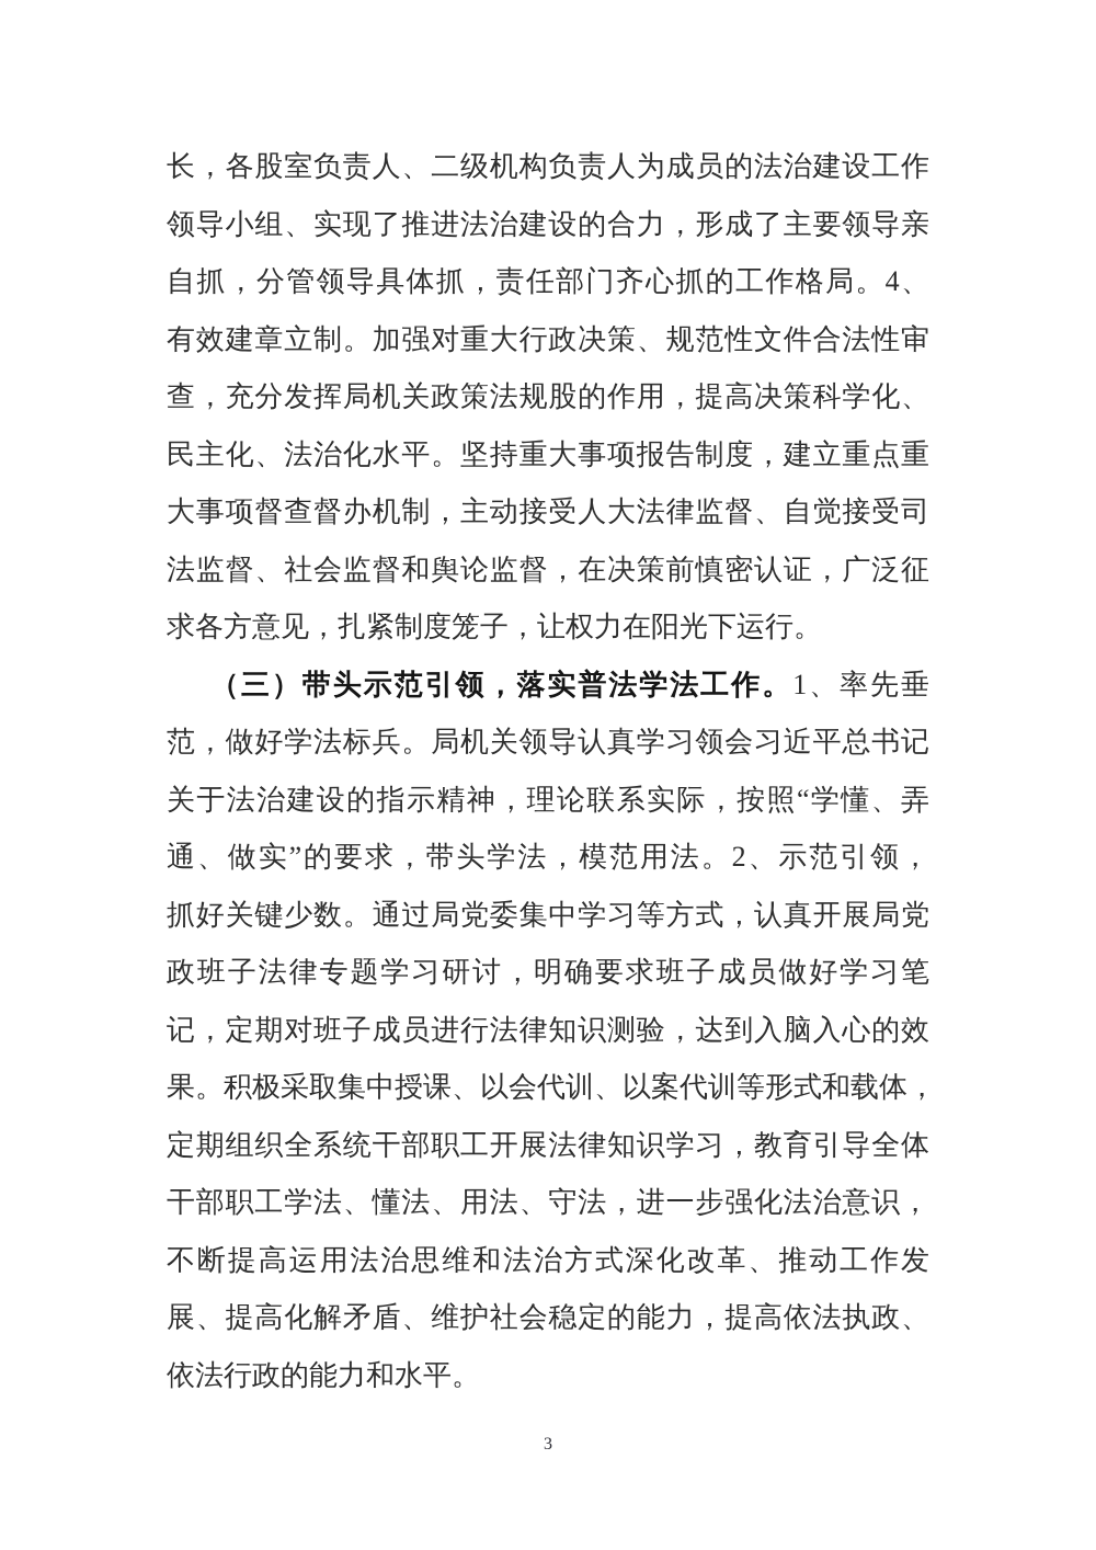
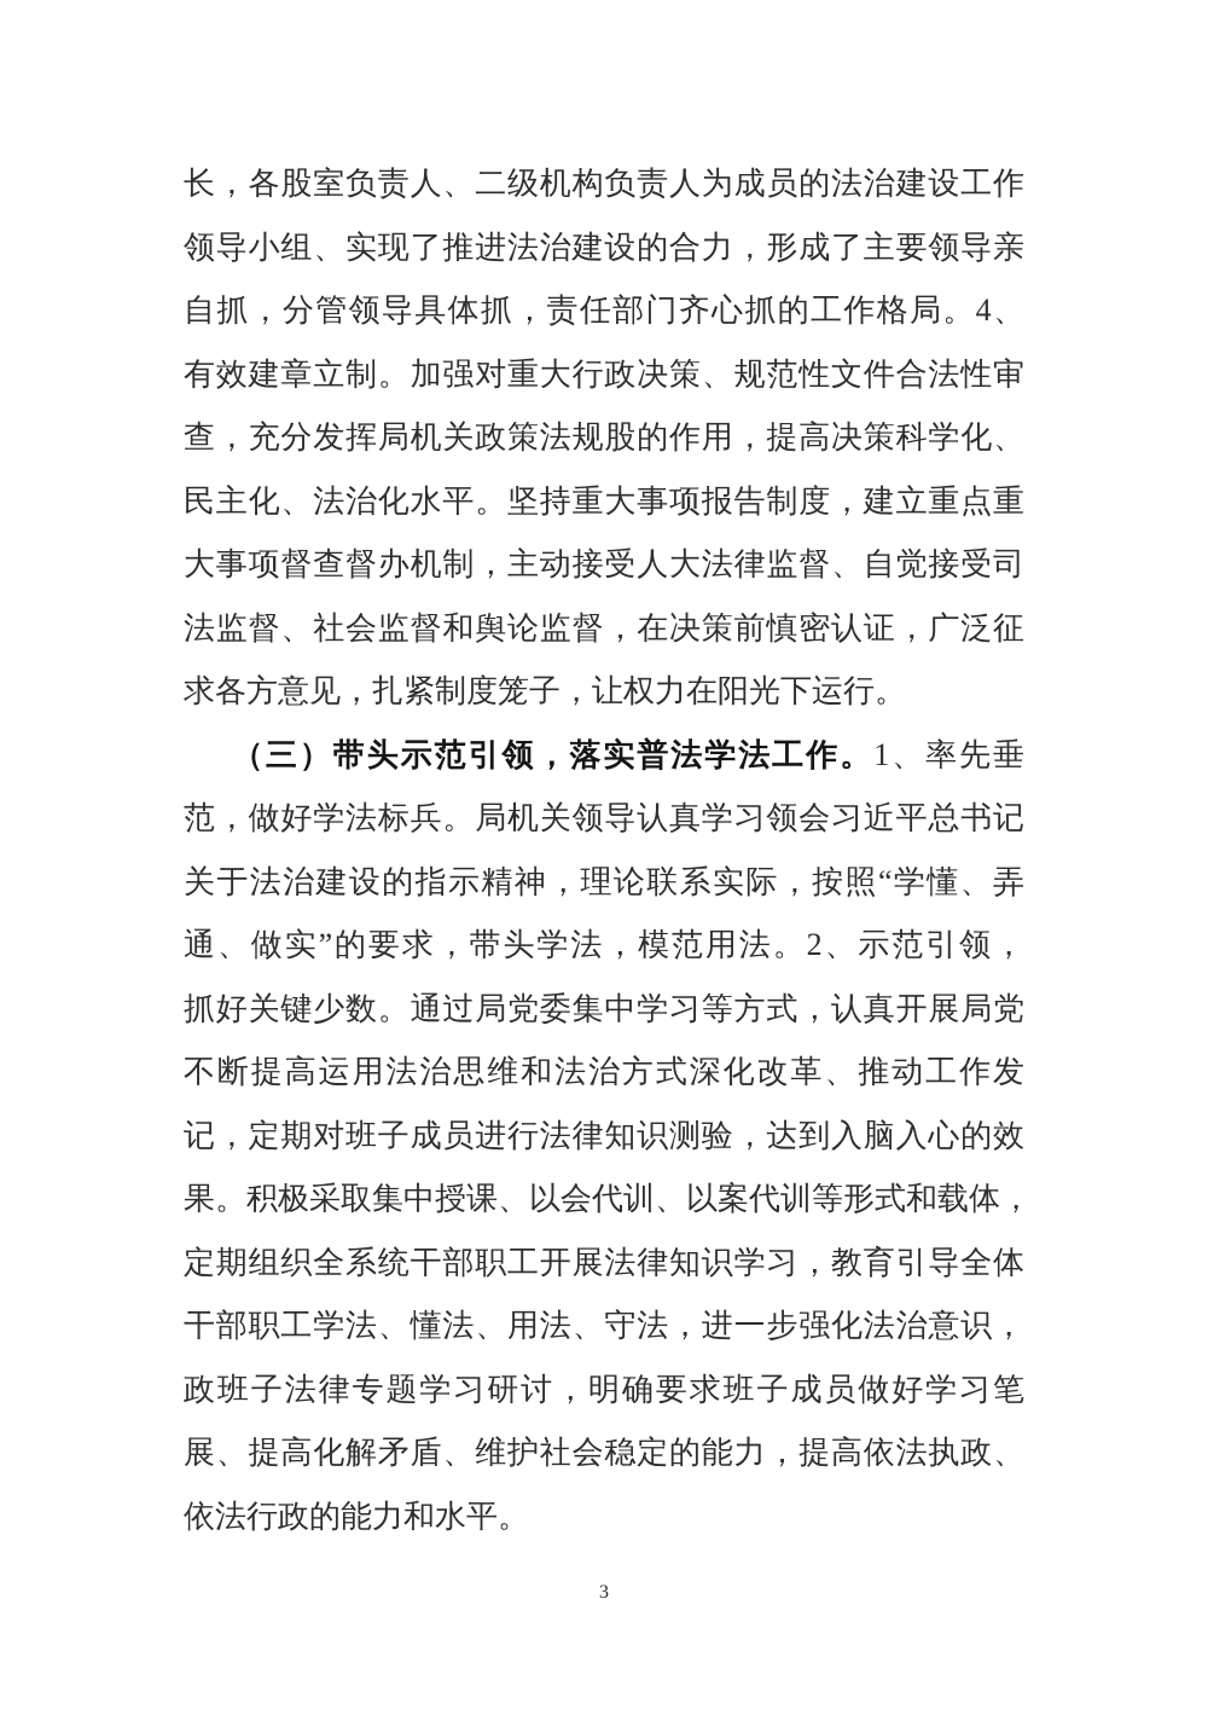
  长，各股室负责人、二级机构负责人为成员的法治建设工作
  领导小组、实现了推进法治建设的合力，形成了主要领导亲
  自抓，分管领导具体抓，责任部门齐心抓的工作格局。4、
  有效建章立制。加强对重大行政决策、规范性文件合法性审
  查，充分发挥局机关政策法规股的作用，提高决策科学化、
  民主化、法治化水平。坚持重大事项报告制度，建立重点重
  大事项督查督办机制，主动接受人大法律监督、自觉接受司
  法监督、社会监督和舆论监督，在决策前慎密认证，广泛征
  求各方意见，扎紧制度笼子，让权力在阳光下运行。
  （三）带头示范引领，落实普法学法工作。1、率先垂
  范，做好学法标兵。局机关领导认真学习领会习近平总书记
  关于法治建设的指示精神，理论联系实际，按照“学懂、弄
  通、做实”的要求，带头学法，模范用法。2、示范引领，
  抓好关键少数。通过局党委集中学习等方式，认真开展局党
- 政班子法律专题学习研讨，明确要求班子成员做好学习笔
+ 不断提高运用法治思维和法治方式深化改革、推动工作发
  记，定期对班子成员进行法律知识测验，达到入脑入心的效
  果。积极采取集中授课、以会代训、以案代训等形式和载体，
  定期组织全系统干部职工开展法律知识学习，教育引导全体
  干部职工学法、懂法、用法、守法，进一步强化法治意识，
- 不断提高运用法治思维和法治方式深化改革、推动工作发
+ 政班子法律专题学习研讨，明确要求班子成员做好学习笔
  展、提高化解矛盾、维护社会稳定的能力，提高依法执政、
  依法行政的能力和水平。
  3
